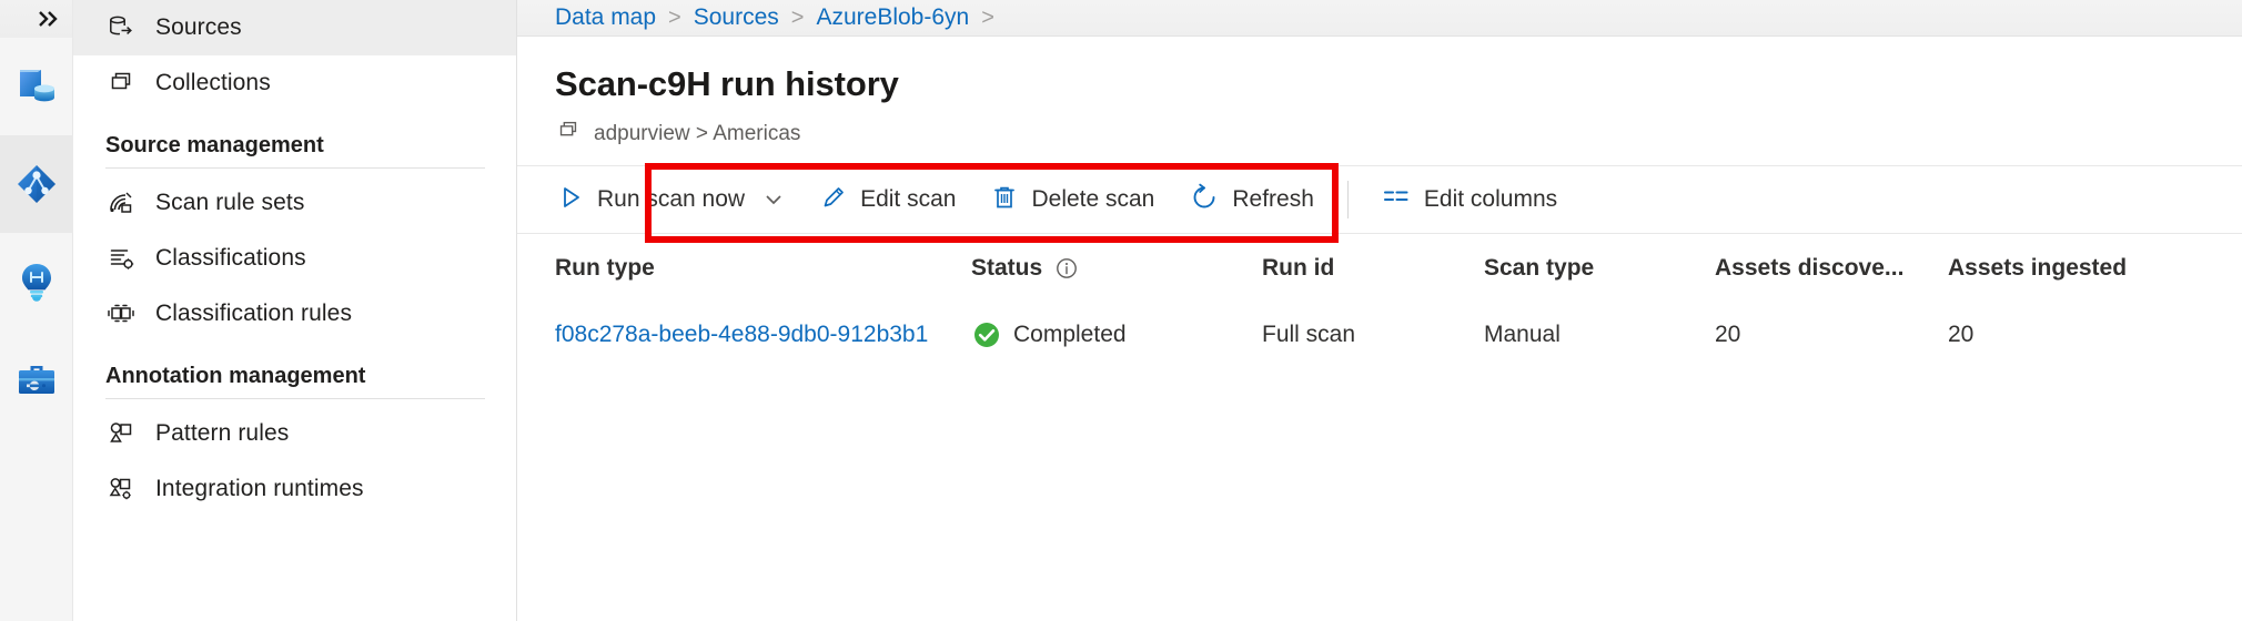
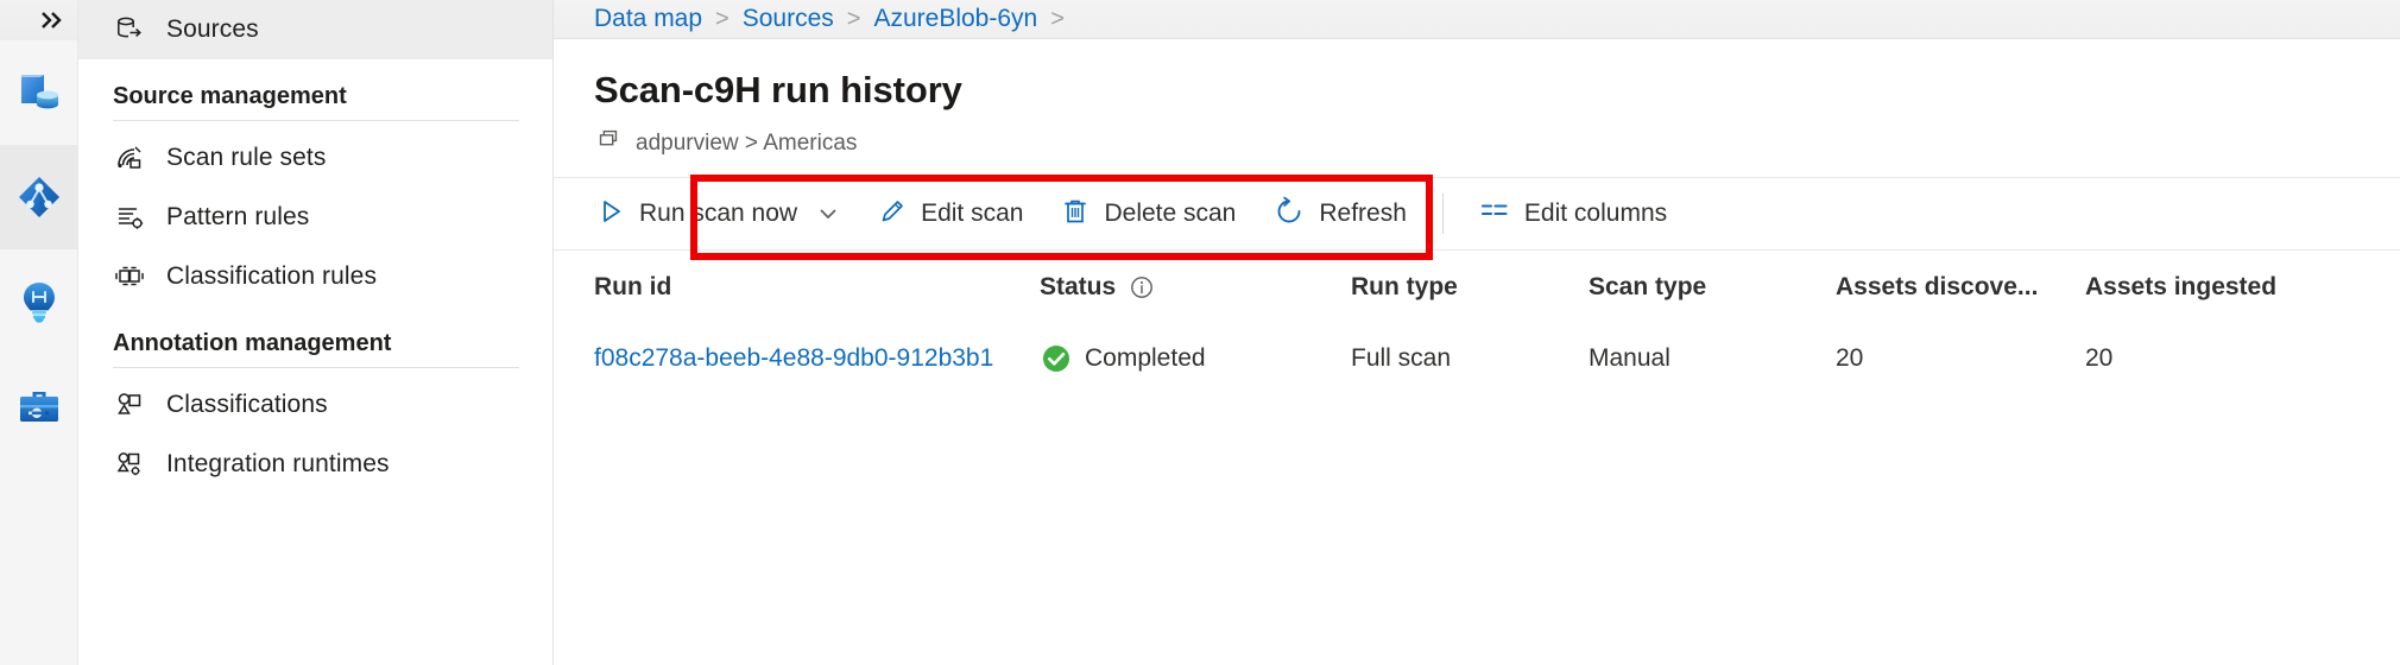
  Sources
- Collections
  Source management
  Scan rule sets
- Classifications
+ Pattern rules
  Classification rules
  Annotation management
- Pattern rules
+ Classifications
  Integration runtimes
  Data map
  >
  Sources
  >
  AzureBlob-6yn
  >
  Scan-c9H run history
  adpurview > Americas
  Run scan now
  Edit scan
  Delete scan
  Refresh
  Edit columns
- Run type
+ Run id
  Status
- Run id
+ Run type
  Scan type
  Assets discove...
  Assets ingested
  f08c278a-beeb-4e88-9db0-912b3b1
  Completed
  Full scan
  Manual
  20
  20
